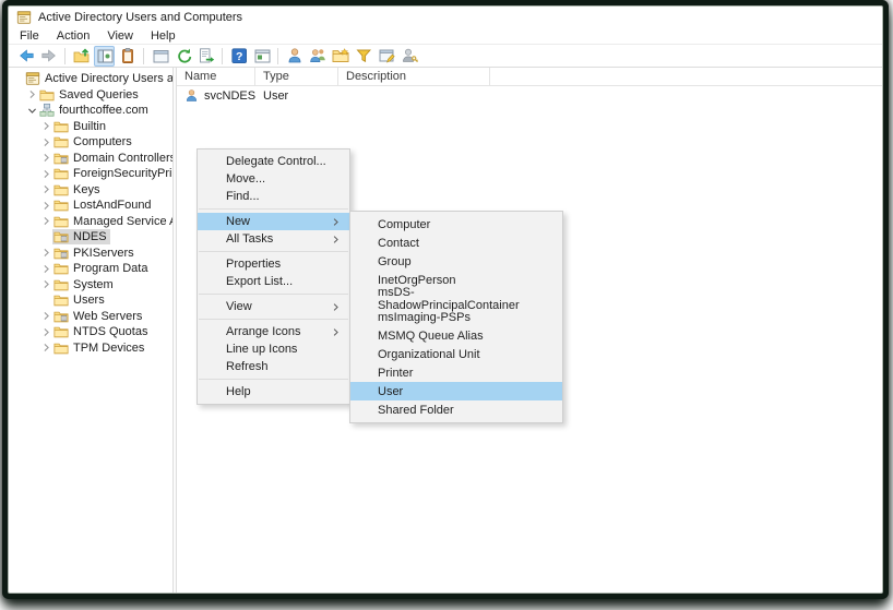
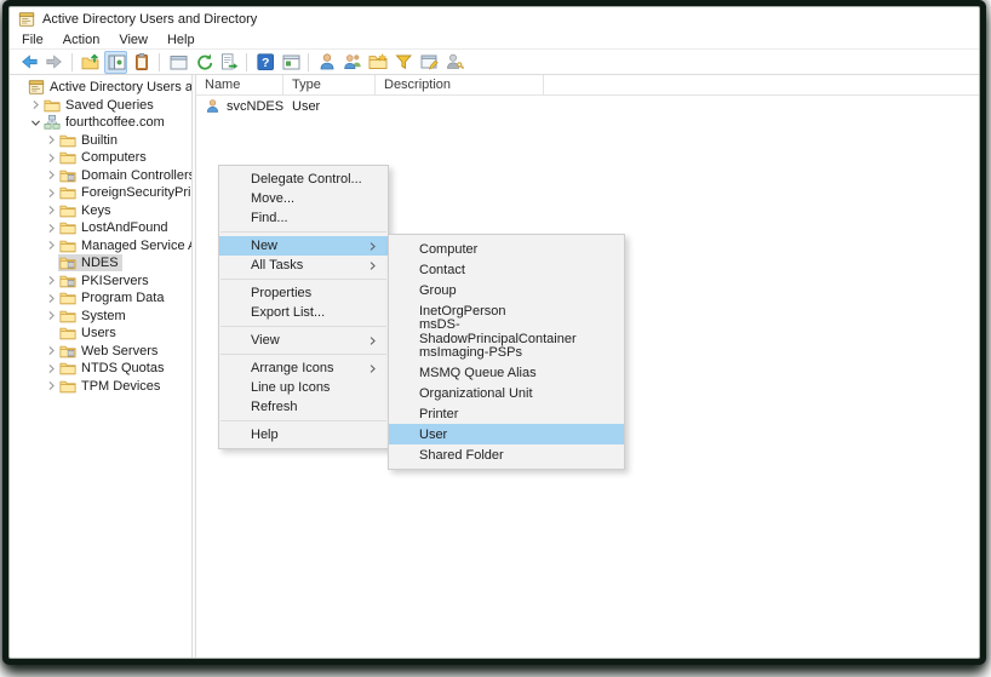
- Active Directory Users and Computers
+ Active Directory Users and Directory
  File
  Action
  View
  Help
  ?
  Active Directory Users a
  Saved Queries
  fourthcoffee.com
  Builtin
  Computers
  Domain Controller
  ForeignSecurityPri
  Keys
  LostAndFound
  Managed Service
  NDES
  PKIServers
  Program Data
  System
  Users
  Web Servers
  NTDS Quotas
  TPM Devices
  Name
  Type
  Description
  svcNDES
  User
  Delegate Control...
  Move...
  Find...
  New
  All Tasks
  Properties
  Export List...
  View
  Arrange Icons
  Line up Icons
  Refresh
  Help
  Computer
  Contact
  Group
  InetOrgPerson
  msDS-ShadowPrincipalContainer
  msImaging-PSPs
  MSMQ Queue Alias
  Organizational Unit
  Printer
  User
  Shared Folder
